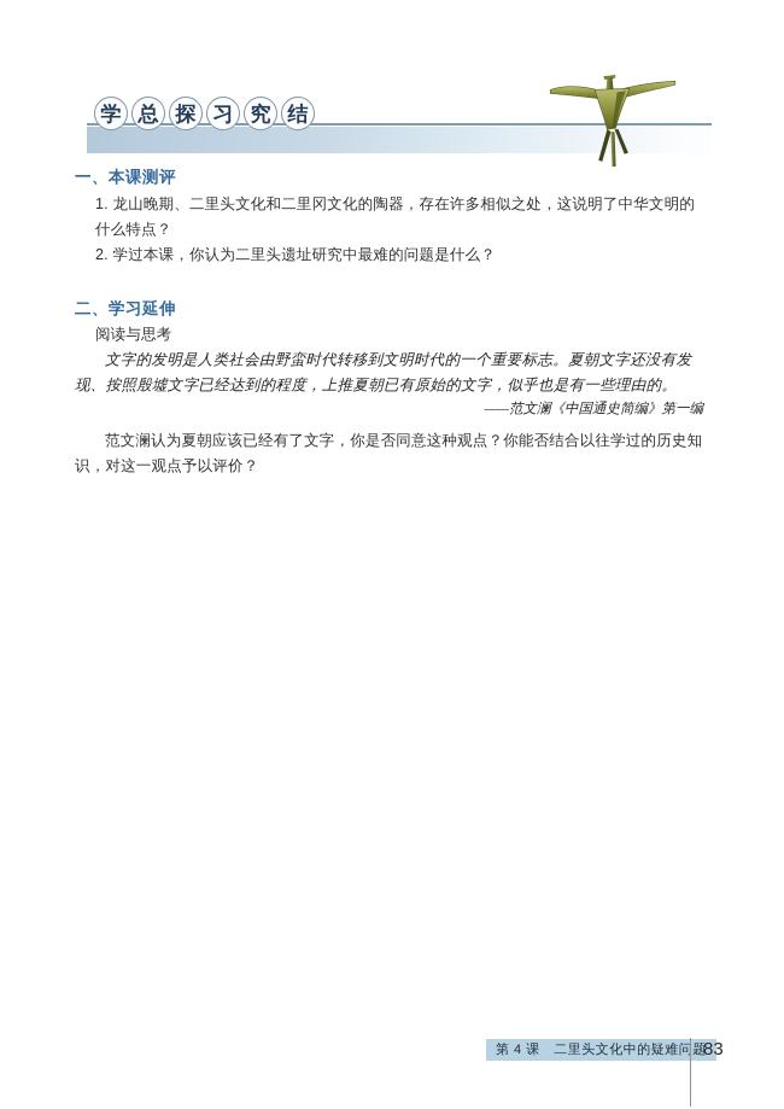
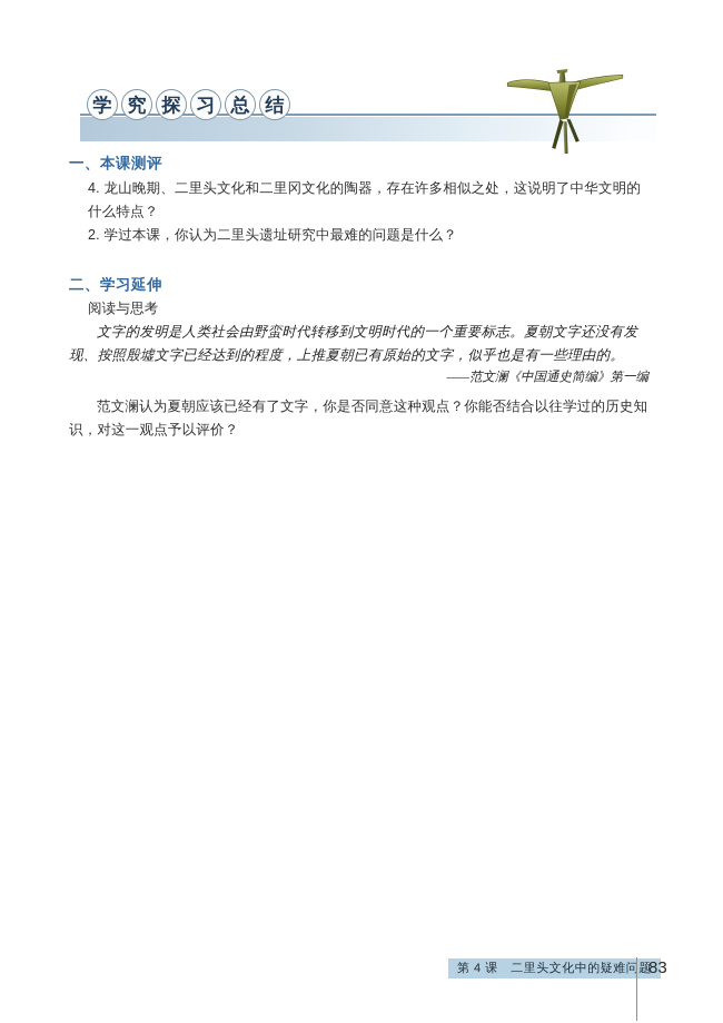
  学
- 总
+ 究
  探
  习
- 究
+ 总
  结
  一、本课测评
- 1. 龙山晚期、二里头文化和二里冈文化的陶器，存在许多相似之处，这说明了中华文明的什么特点？
+ 4. 龙山晚期、二里头文化和二里冈文化的陶器，存在许多相似之处，这说明了中华文明的什么特点？
  2. 学过本课，你认为二里头遗址研究中最难的问题是什么？
  二、学习延伸
  阅读与思考
  文字的发明是人类社会由野蛮时代转移到文明时代的一个重要标志。夏朝文字还没有发现、按照殷墟文字已经达到的程度，上推夏朝已有原始的文字，似乎也是有一些理由的。
  ——范文澜《中国通史简编》第一编
  范文澜认为夏朝应该已经有了文字，你是否同意这种观点？你能否结合以往学过的历史知识，对这一观点予以评价？
  第 4 课 二里头文化中的疑难问题
  83
